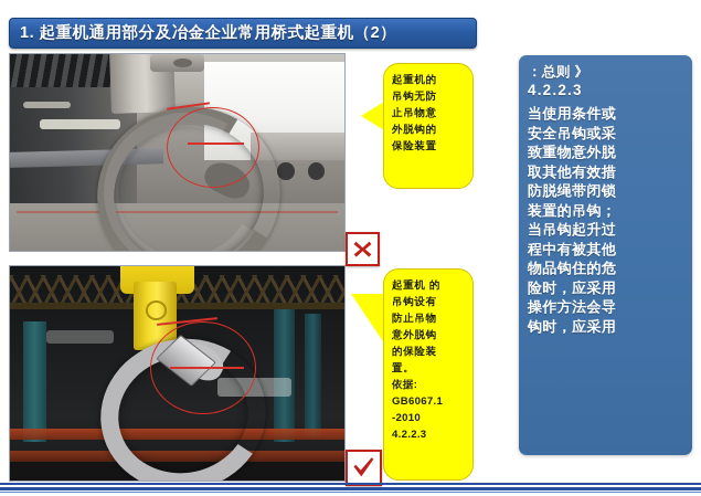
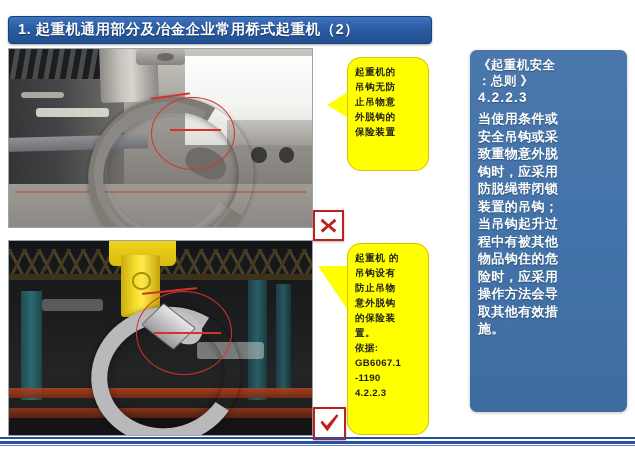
  1. 起重机通用部分及冶金企业常用桥式起重机（2）
  起重机的
  吊钩无防
  止吊物意
  外脱钩的
  保险装置
  起重机 的
  吊钩设有
  防止吊物
  意外脱钩
  的保险装
  置。
  依据:
  GB6067.1
- -2010
+ -1190
  4.2.2.3
+ 《起重机安全
  ：总则 》
  4.2.2.3
  当使用条件或
  安全吊钩或采
  致重物意外脱
- 取其他有效措
+ 钩时，应采用
  防脱绳带闭锁
  装置的吊钩；
  当吊钩起升过
  程中有被其他
  物品钩住的危
  险时，应采用
  操作方法会导
- 钩时，应采用
+ 取其他有效措
+ 施。
